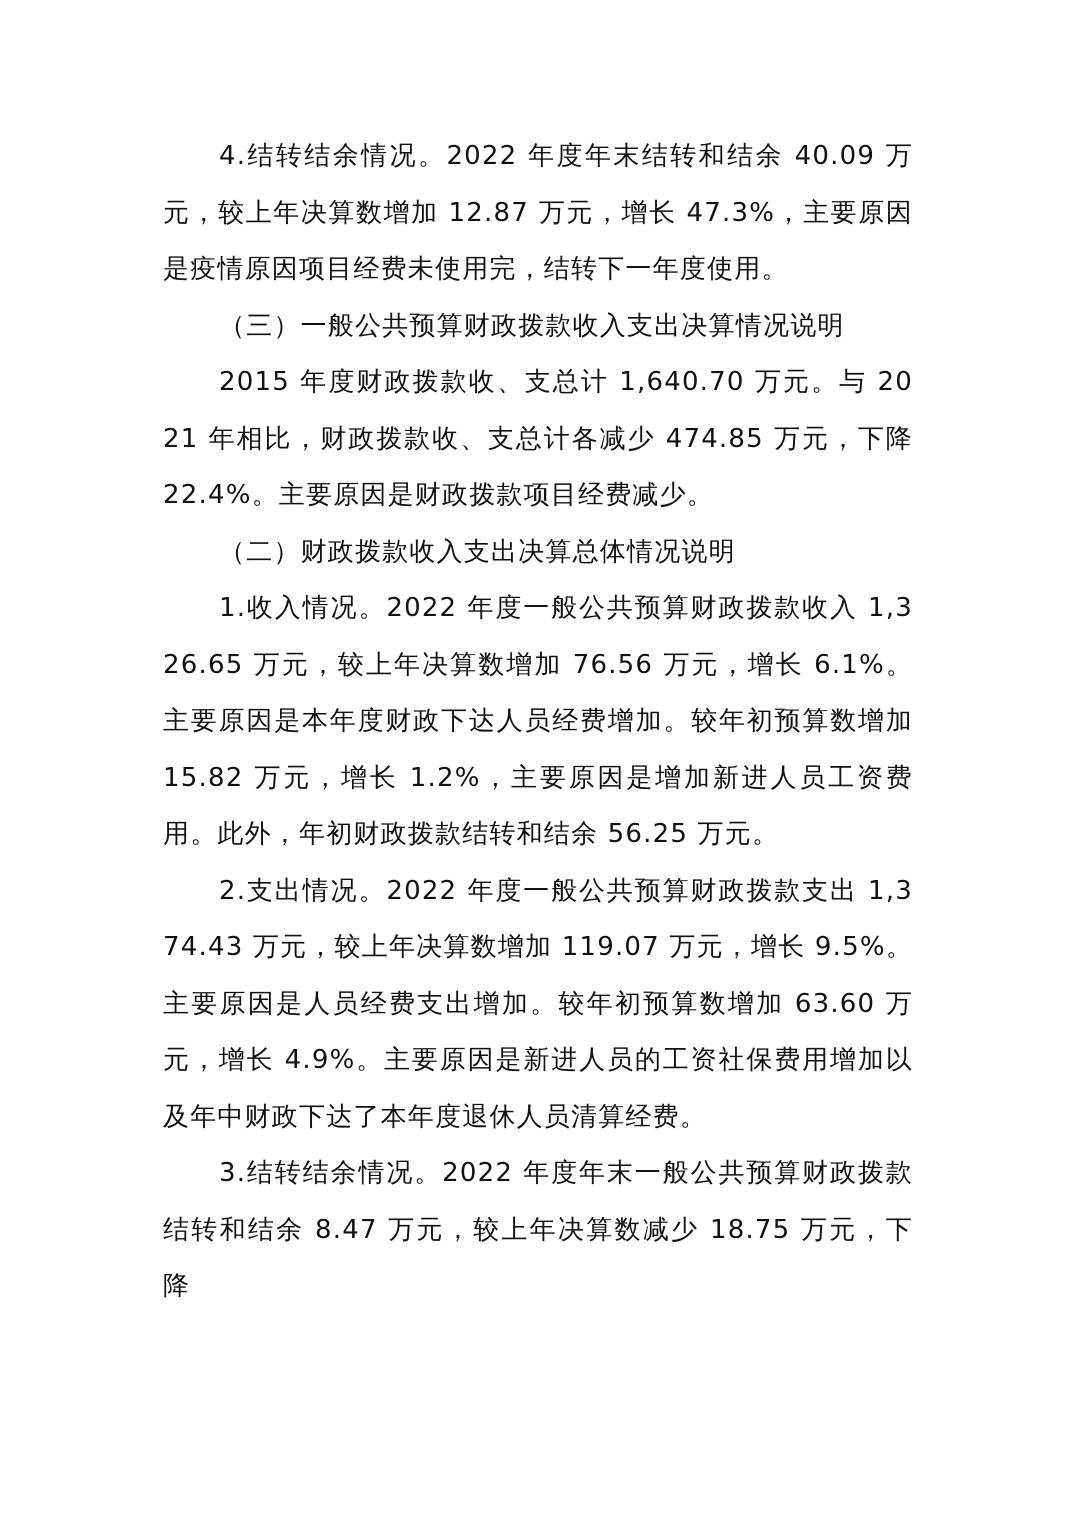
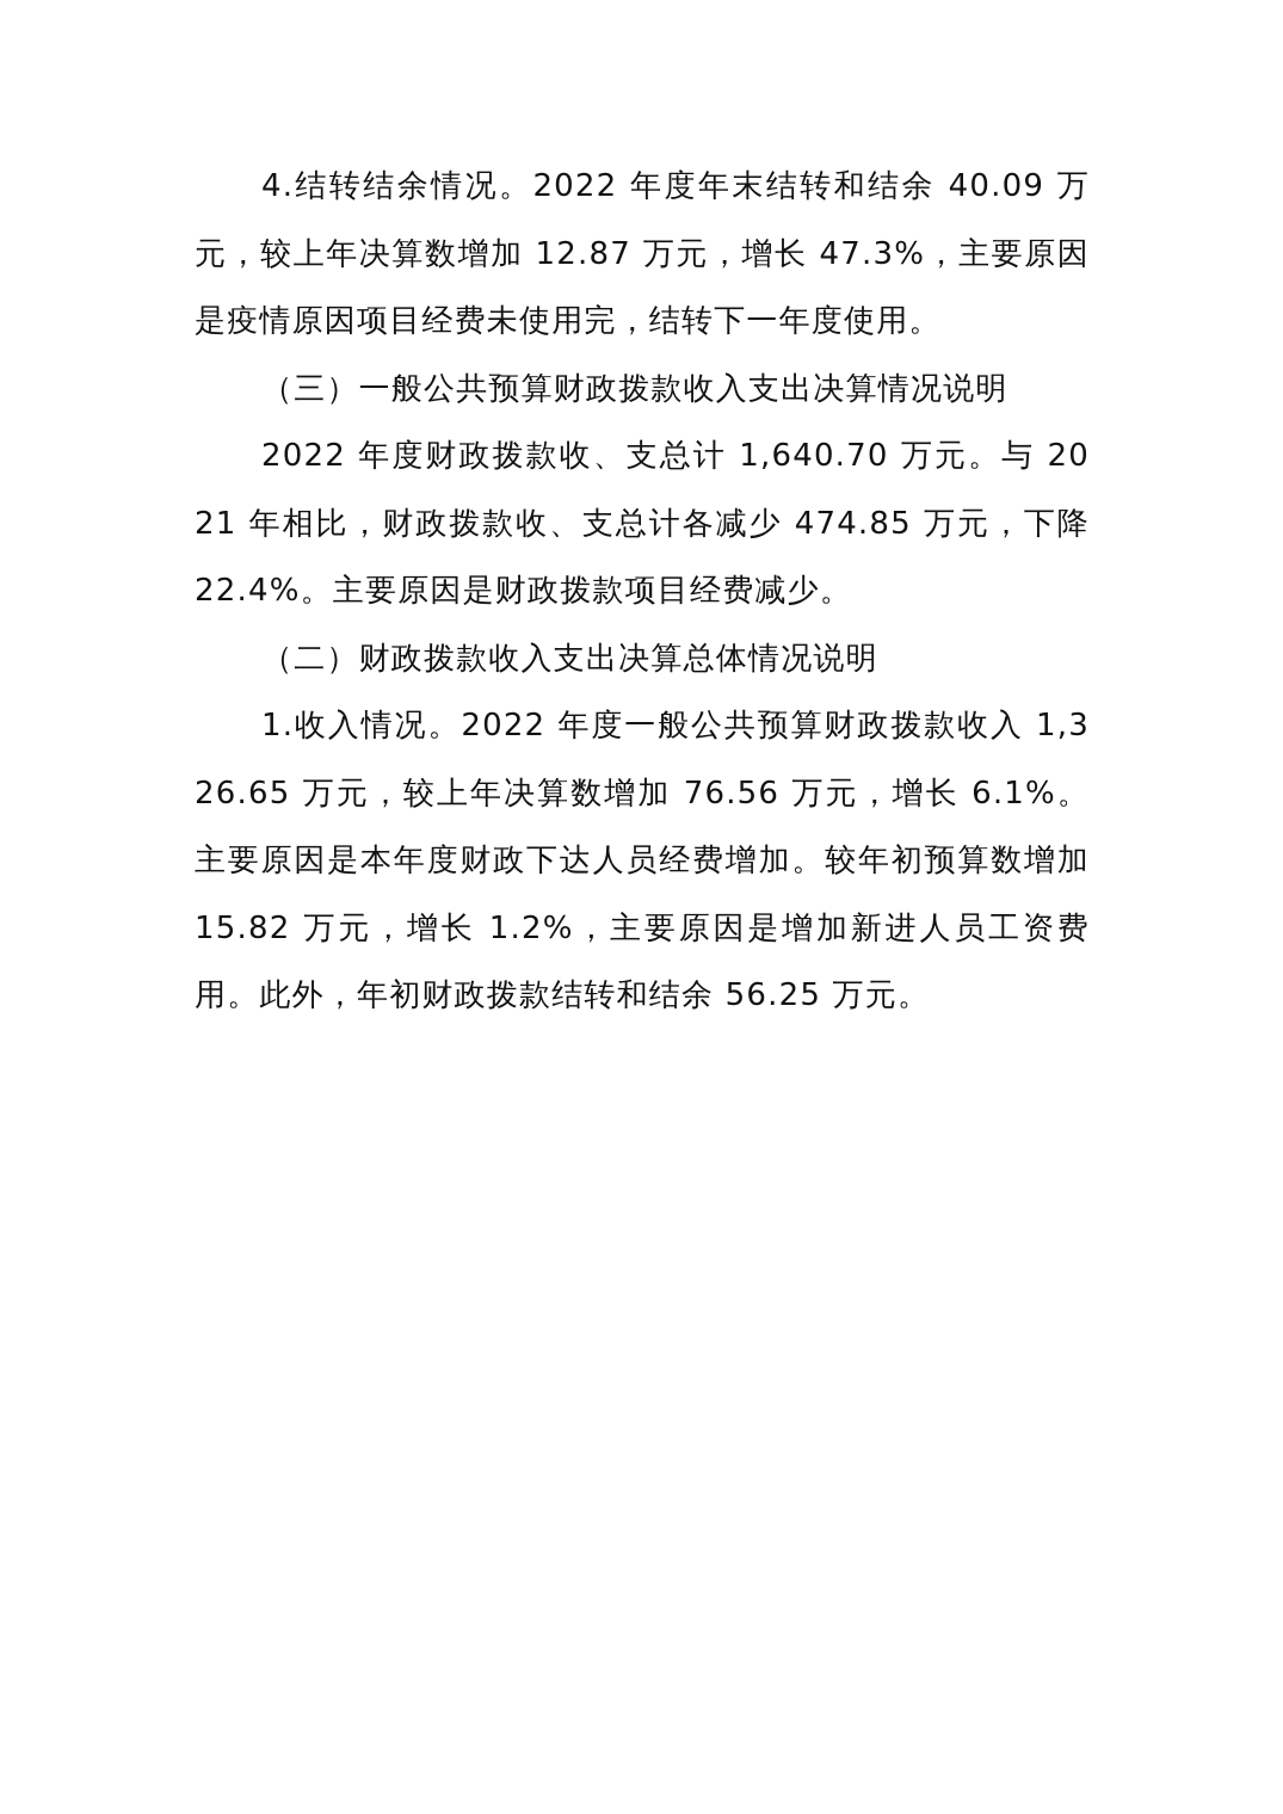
  4.结转结余情况。2022 年度年末结转和结余 40.09 万元，较上年决算数增加 12.87 万元，增长 47.3%，主要原因是疫情原因项目经费未使用完，结转下一年度使用。
  （三）一般公共预算财政拨款收入支出决算情况说明
- 2015 年度财政拨款收、支总计 1,640.70 万元。与 2021 年相比，财政拨款收、支总计各减少 474.85 万元，下降 22.4%。主要原因是财政拨款项目经费减少。
+ 2022 年度财政拨款收、支总计 1,640.70 万元。与 2021 年相比，财政拨款收、支总计各减少 474.85 万元，下降 22.4%。主要原因是财政拨款项目经费减少。
  （二）财政拨款收入支出决算总体情况说明
  1.收入情况。2022 年度一般公共预算财政拨款收入 1,326.65 万元，较上年决算数增加 76.56 万元，增长 6.1%。主要原因是本年度财政下达人员经费增加。较年初预算数增加 15.82 万元，增长 1.2%，主要原因是增加新进人员工资费用。此外，年初财政拨款结转和结余 56.25 万元。
- 2.支出情况。2022 年度一般公共预算财政拨款支出 1,374.43 万元，较上年决算数增加 119.07 万元，增长 9.5%。主要原因是人员经费支出增加。较年初预算数增加 63.60 万元，增长 4.9%。主要原因是新进人员的工资社保费用增加以及年中财政下达了本年度退休人员清算经费。
- 3.结转结余情况。2022 年度年末一般公共预算财政拨款结转和结余 8.47 万元，较上年决算数减少 18.75 万元，下降
